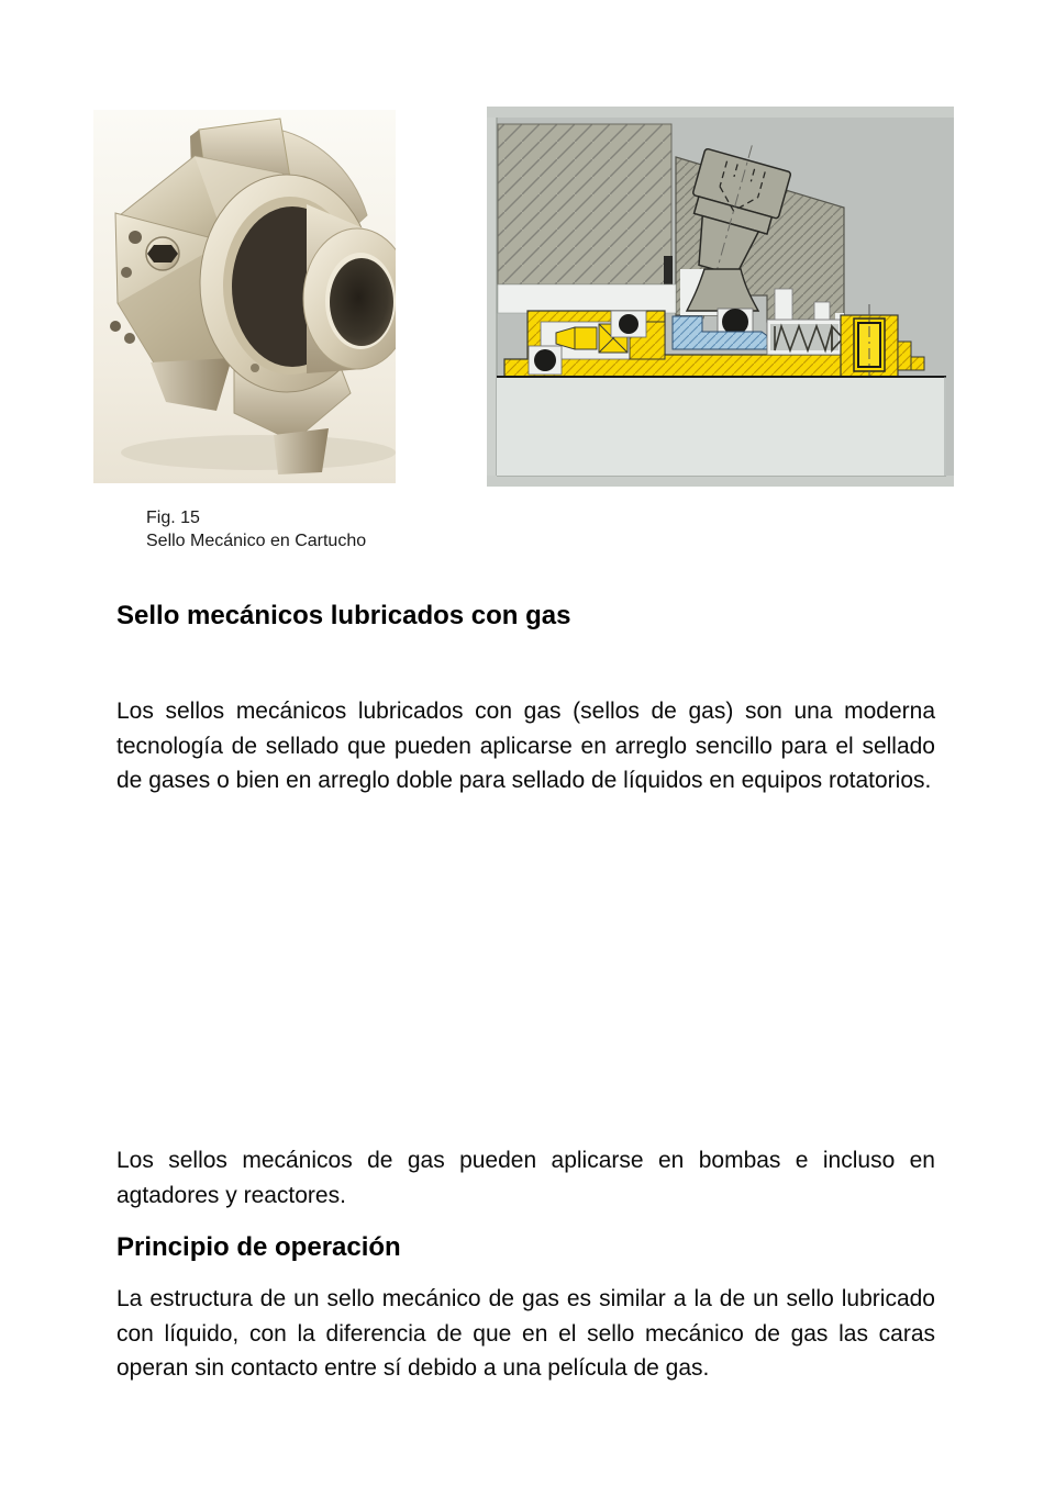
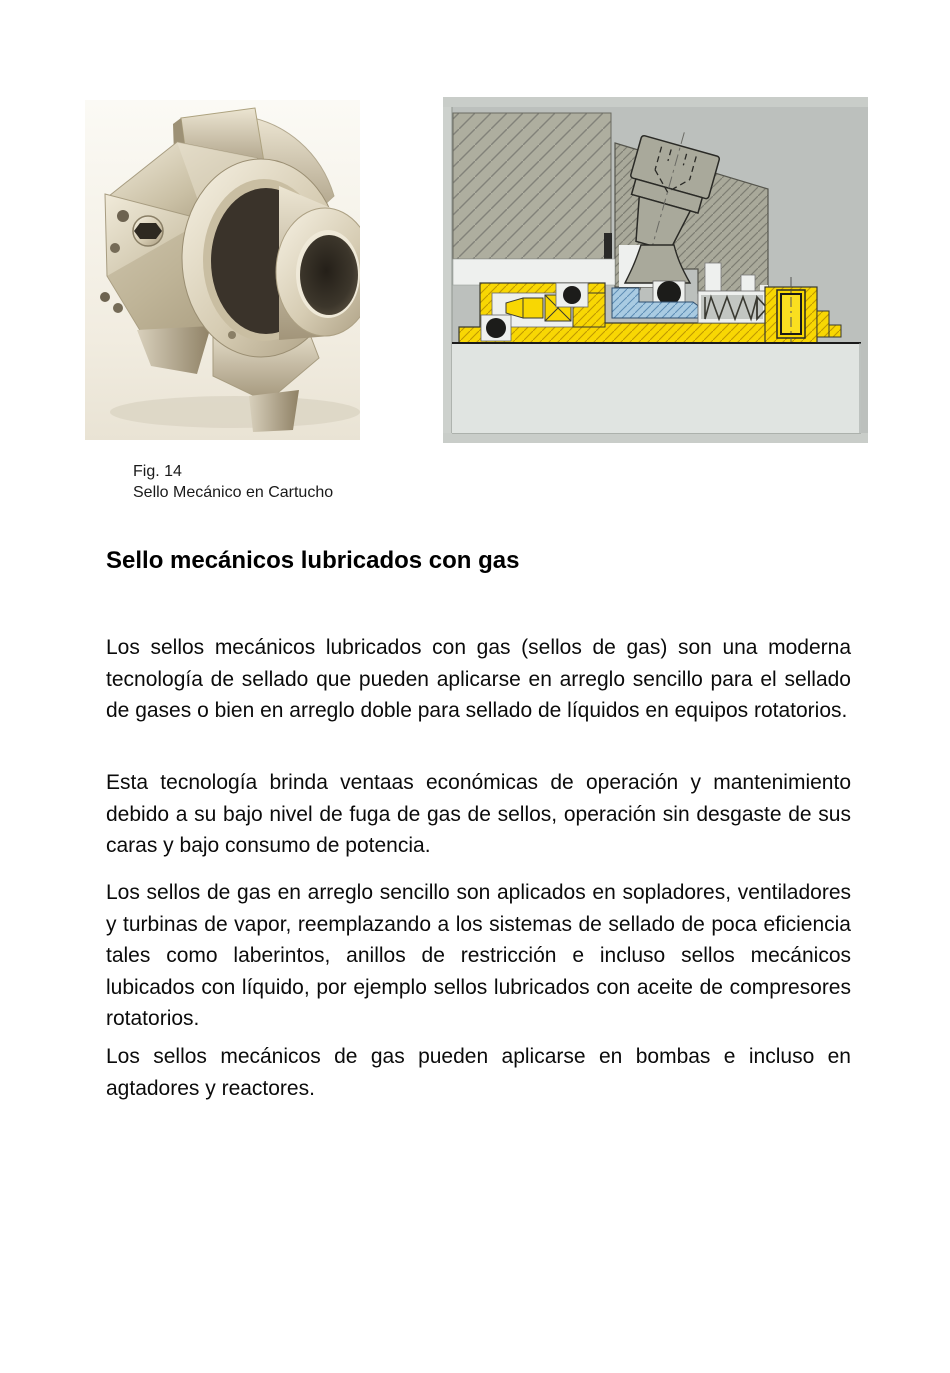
- Fig. 15
+ Fig. 14
  Sello Mecánico en Cartucho
  Sello mecánicos lubricados con gas
  Los sellos mecánicos lubricados con gas (sellos de gas) son una moderna tecnología de sellado que pueden aplicarse en arreglo sencillo para el sellado de gases o bien en arreglo doble para sellado de líquidos en equipos rotatorios.
+ Esta tecnología brinda ventaas económicas de operación y mantenimiento debido a su bajo nivel de fuga de gas de sellos, operación sin desgaste de sus caras y bajo consumo de potencia.
+ Los sellos de gas en arreglo sencillo son aplicados en sopladores, ventiladores y turbinas de vapor, reemplazando a los sistemas de sellado de poca eficiencia tales como laberintos, anillos de restricción e incluso sellos mecánicos lubicados con líquido, por ejemplo sellos lubricados con aceite de compresores rotatorios.
  Los sellos mecánicos de gas pueden aplicarse en bombas e incluso en agtadores y reactores.
- Principio de operación
- La estructura de un sello mecánico de gas es similar a la de un sello lubricado con líquido, con la diferencia de que en el sello mecánico de gas las caras operan sin contacto entre sí debido a una película de gas.
